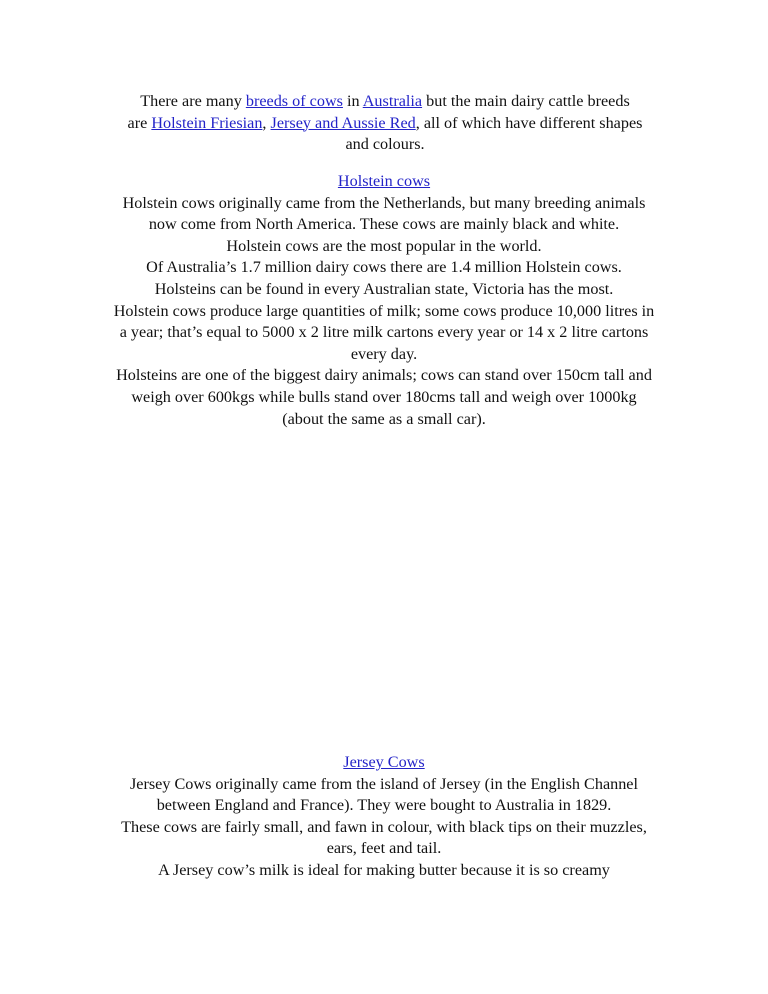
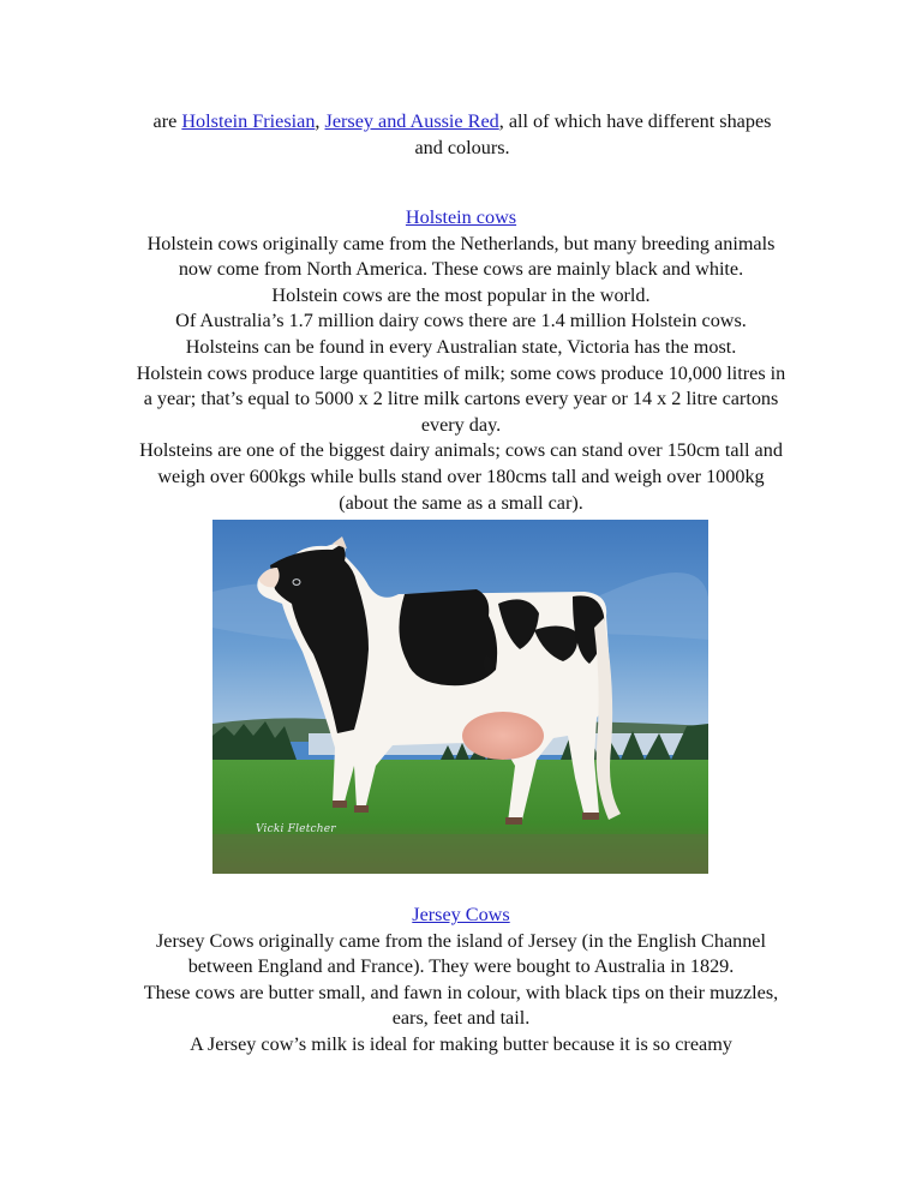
- There are many breeds of cows in Australia but the main dairy cattle breeds
  are Holstein Friesian, Jersey and Aussie Red, all of which have different shapes
  and colours.
  Holstein cows
  Holstein cows originally came from the Netherlands, but many breeding animals
  now come from North America. These cows are mainly black and white.
  Holstein cows are the most popular in the world.
  Of Australia’s 1.7 million dairy cows there are 1.4 million Holstein cows.
  Holsteins can be found in every Australian state, Victoria has the most.
  Holstein cows produce large quantities of milk; some cows produce 10,000 litres in
  a year; that’s equal to 5000 x 2 litre milk cartons every year or 14 x 2 litre cartons
  every day.
  Holsteins are one of the biggest dairy animals; cows can stand over 150cm tall and
  weigh over 600kgs while bulls stand over 180cms tall and weigh over 1000kg
  (about the same as a small car).
+ Vicki Fletcher
  Jersey Cows
  Jersey Cows originally came from the island of Jersey (in the English Channel
  between England and France). They were bought to Australia in 1829.
- These cows are fairly small, and fawn in colour, with black tips on their muzzles,
+ These cows are butter small, and fawn in colour, with black tips on their muzzles,
  ears, feet and tail.
  A Jersey cow’s milk is ideal for making butter because it is so creamy
